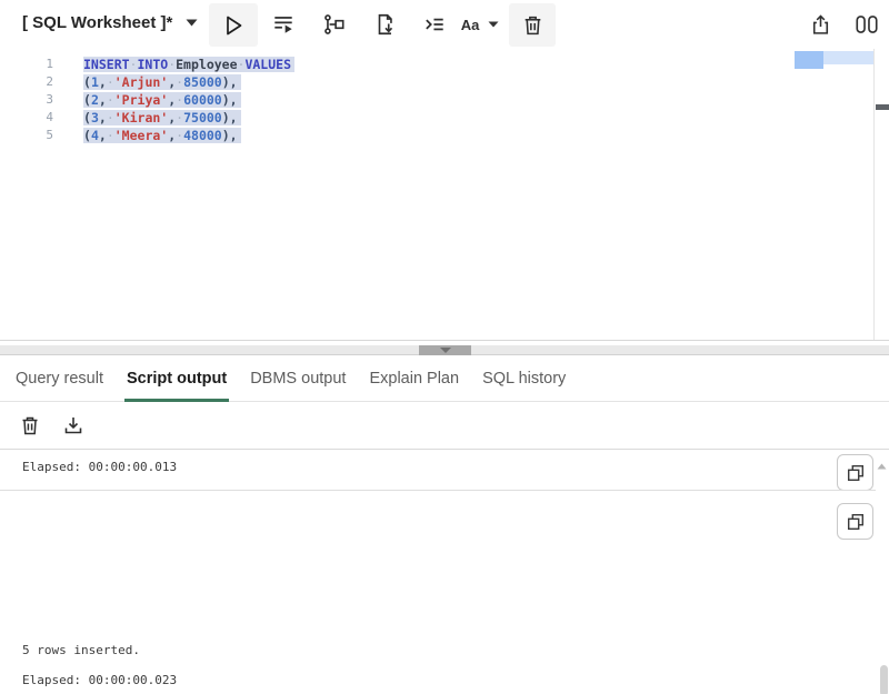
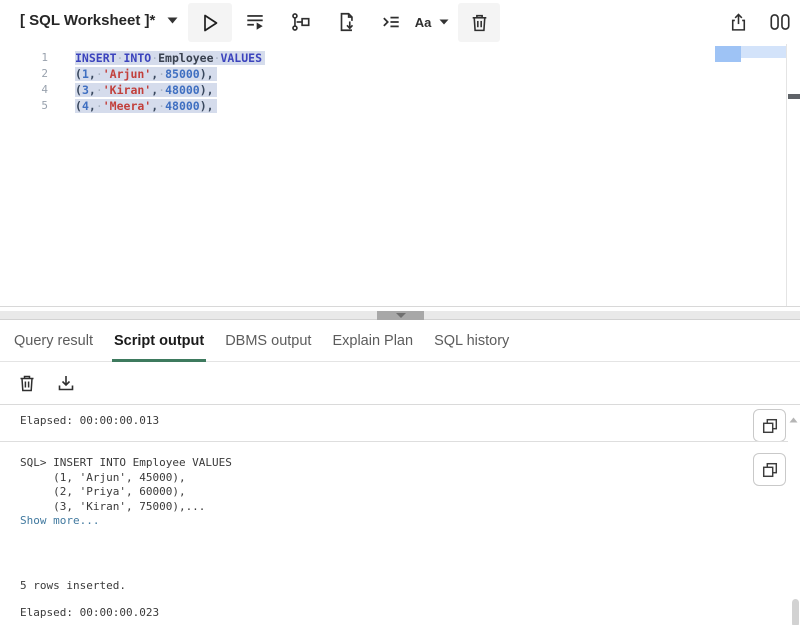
  [ SQL Worksheet ]*
  Aa
  1
  INSERT·INTO·Employee·VALUES
  2
  (1,·'Arjun',·85000),
- 3
- (2,·'Priya',·60000),
  4
- (3,·'Kiran',·75000),
+ (3,·'Kiran',·48000),
  5
  (4,·'Meera',·48000),
  Query result
  Script output
  DBMS output
  Explain Plan
  SQL history
  Elapsed: 00:00:00.013
+ SQL> INSERT INTO Employee VALUES
+ (1, 'Arjun', 45000),
+ (2, 'Priya', 60000),
+ (3, 'Kiran', 75000),...
+ Show more...
  5 rows inserted.
  Elapsed: 00:00:00.023
